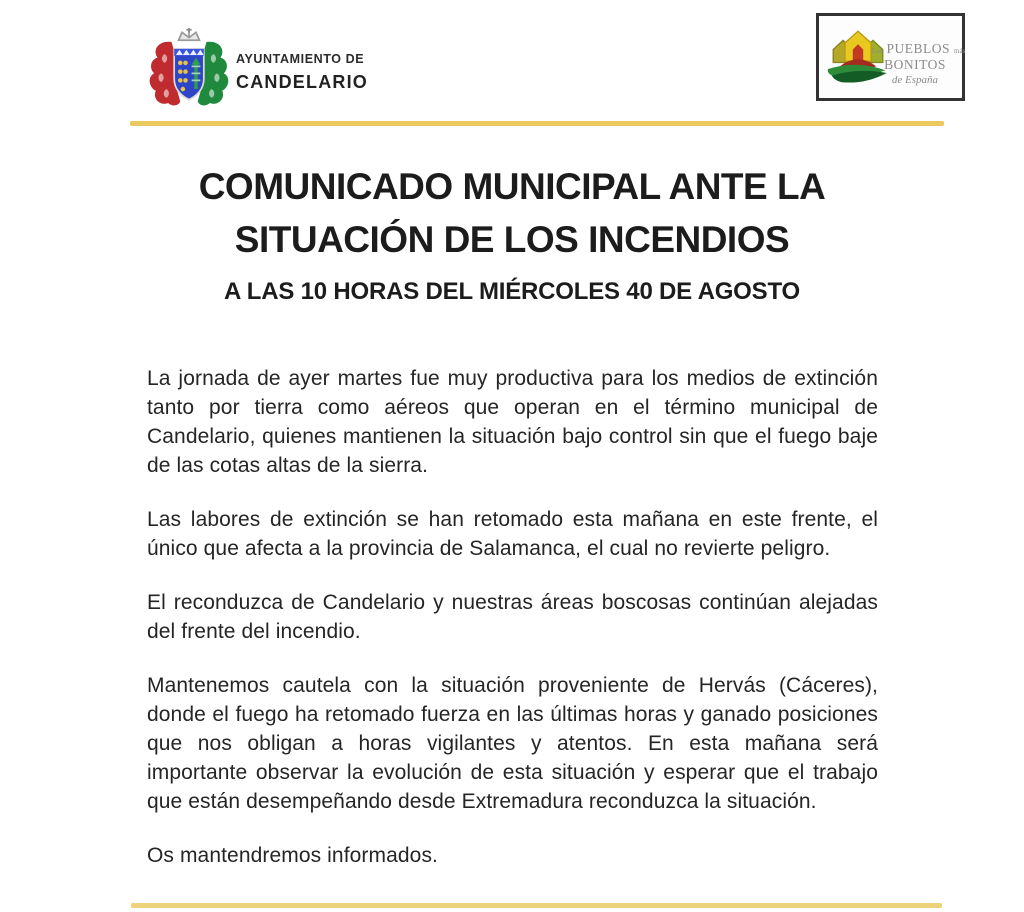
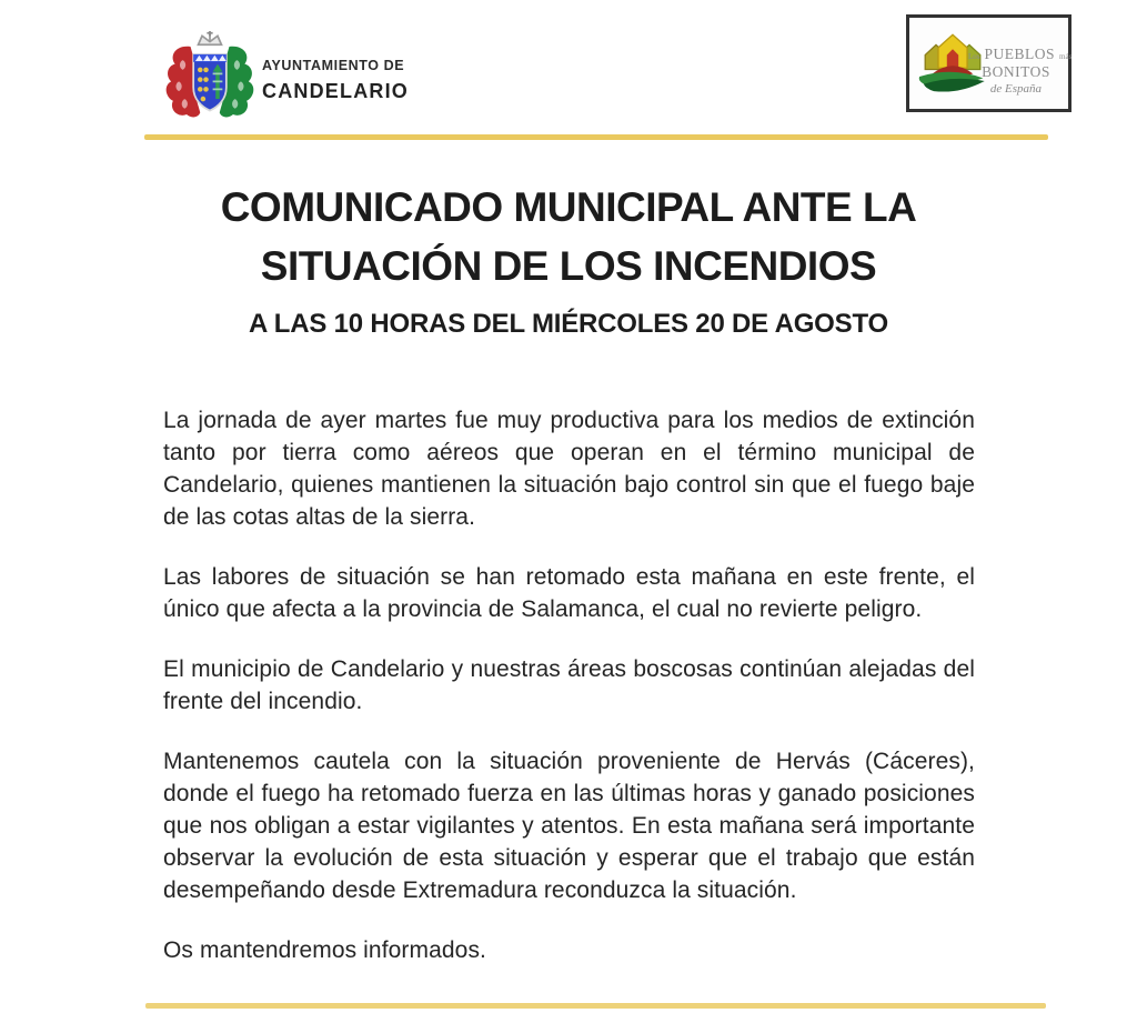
  AYUNTAMIENTO DE
  CANDELARIO
  Los PUEBLOS más
  BONITOS
  de España
  COMUNICADO MUNICIPAL ANTE LA
  SITUACIÓN DE LOS INCENDIOS
- A LAS 10 HORAS DEL MIÉRCOLES 40 DE AGOSTO
+ A LAS 10 HORAS DEL MIÉRCOLES 20 DE AGOSTO
  La jornada de ayer martes fue muy productiva para los medios de extinción tanto por tierra como aéreos que operan en el término municipal de Candelario, quienes mantienen la situación bajo control sin que el fuego baje de las cotas altas de la sierra.
- Las labores de extinción se han retomado esta mañana en este frente, el único que afecta a la provincia de Salamanca, el cual no revierte peligro.
+ Las labores de situación se han retomado esta mañana en este frente, el único que afecta a la provincia de Salamanca, el cual no revierte peligro.
- El reconduzca de Candelario y nuestras áreas boscosas continúan alejadas del frente del incendio.
+ El municipio de Candelario y nuestras áreas boscosas continúan alejadas del frente del incendio.
- Mantenemos cautela con la situación proveniente de Hervás (Cáceres), donde el fuego ha retomado fuerza en las últimas horas y ganado posiciones que nos obligan a horas vigilantes y atentos. En esta mañana será importante observar la evolución de esta situación y esperar que el trabajo que están desempeñando desde Extremadura reconduzca la situación.
+ Mantenemos cautela con la situación proveniente de Hervás (Cáceres), donde el fuego ha retomado fuerza en las últimas horas y ganado posiciones que nos obligan a estar vigilantes y atentos. En esta mañana será importante observar la evolución de esta situación y esperar que el trabajo que están desempeñando desde Extremadura reconduzca la situación.
  Os mantendremos informados.
